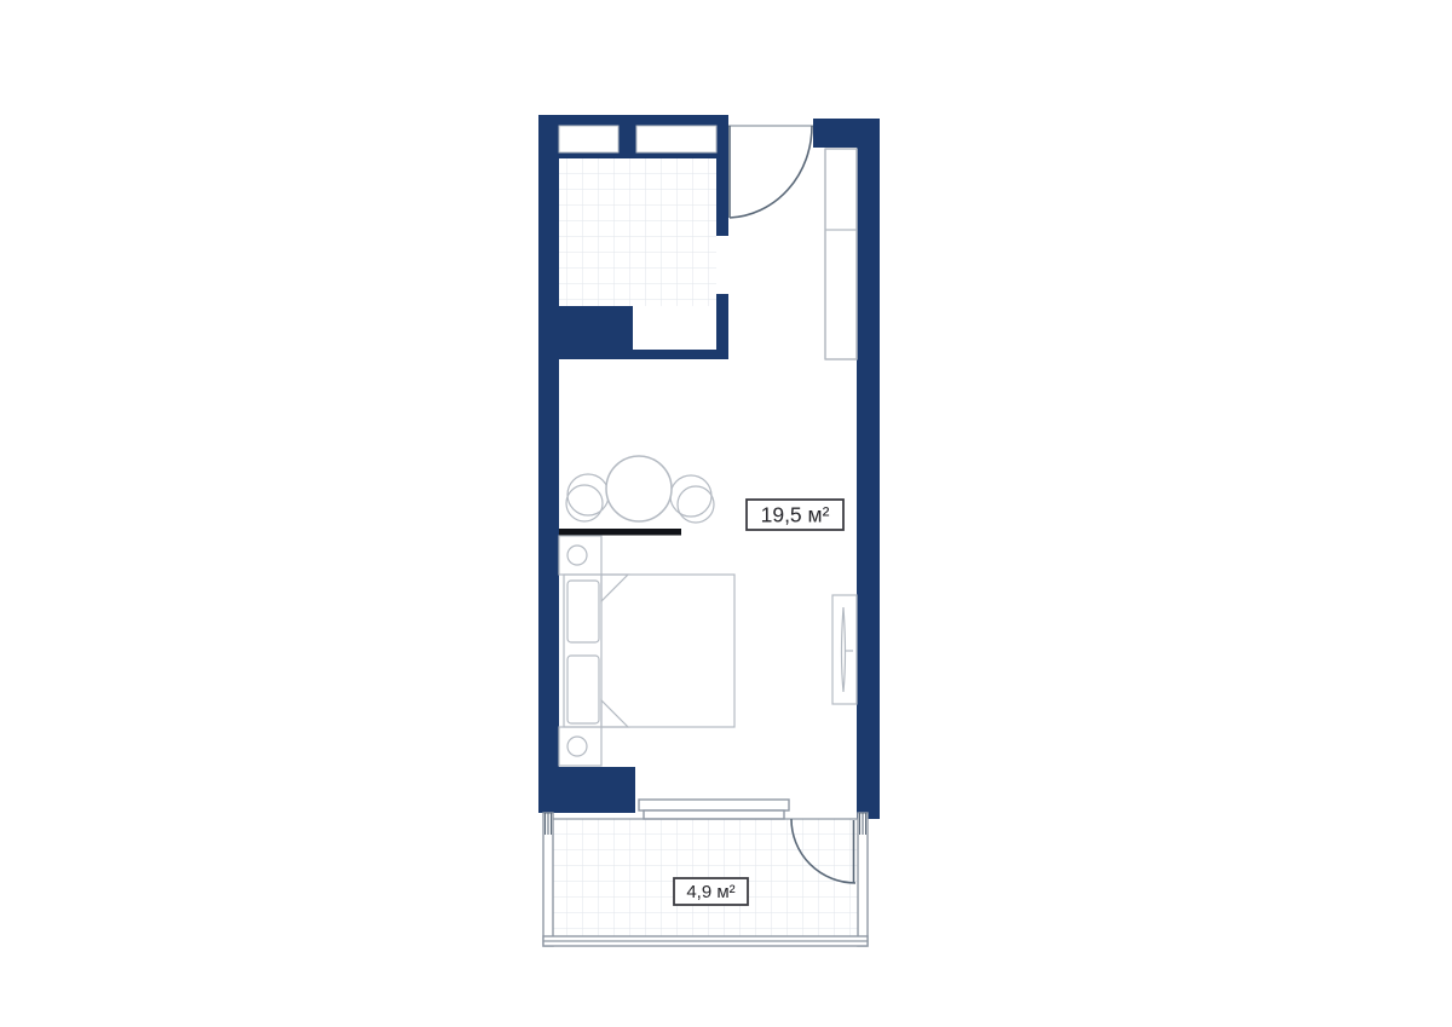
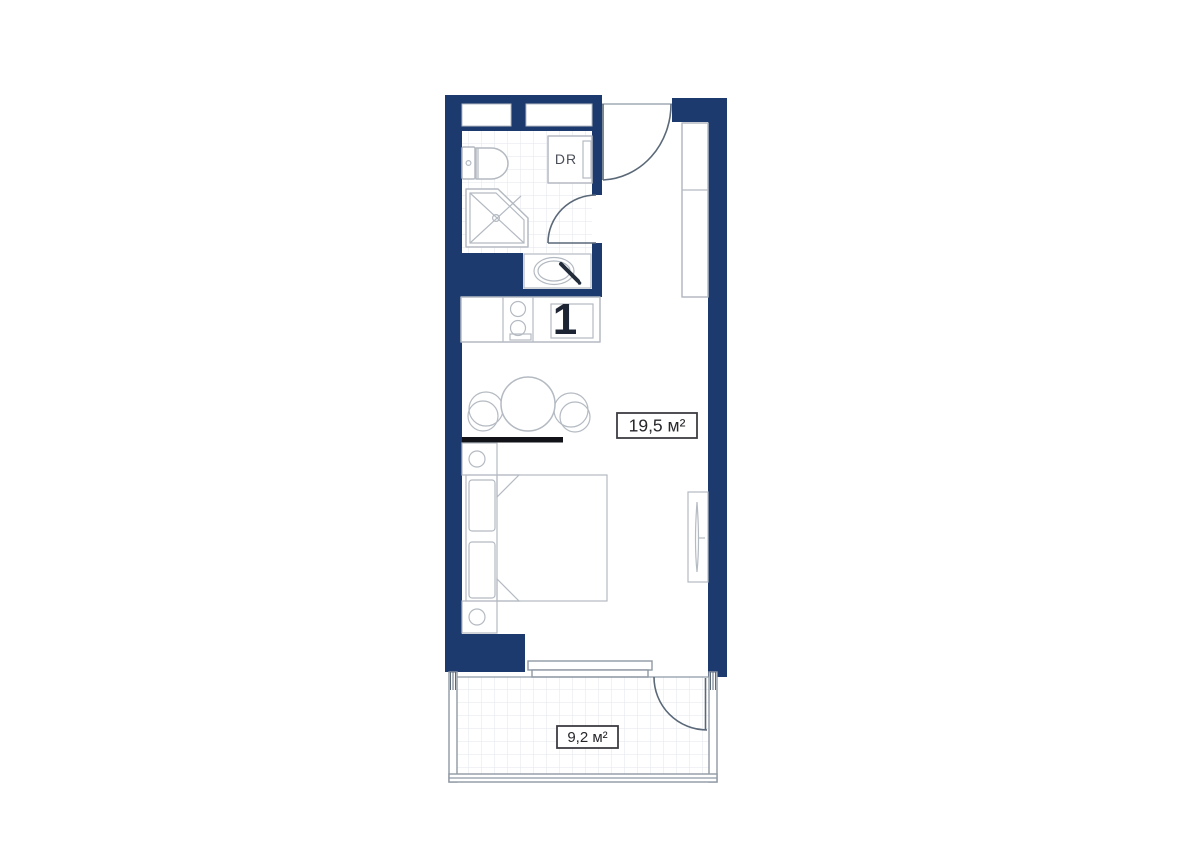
+ DR
+ 1
  19,5 м²
- 4,9 м²
+ 9,2 м²
